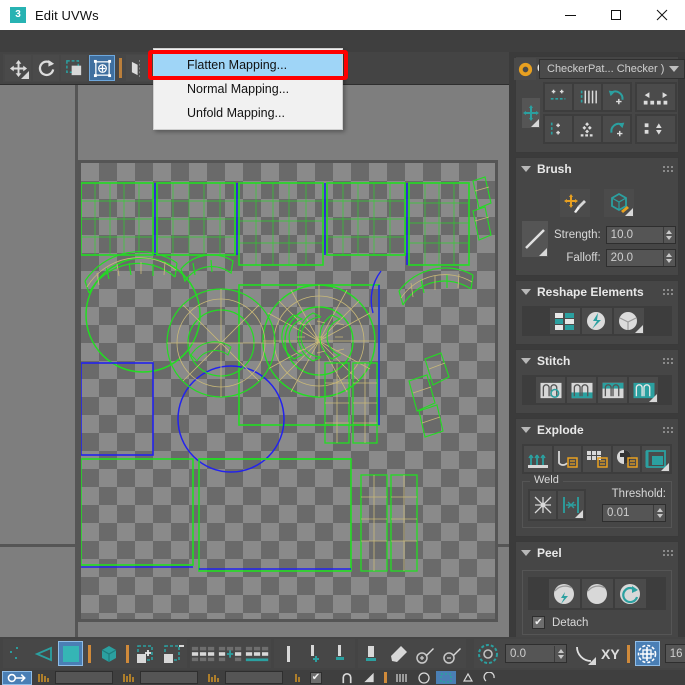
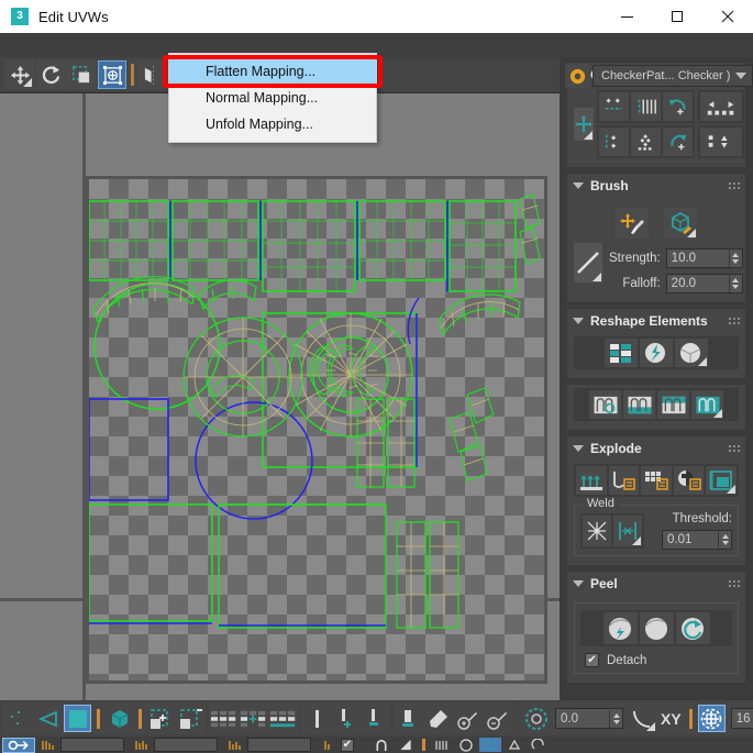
  3
  Edit UVWs
  CheckerPat... Checker )
  Brush
  Strength:
  10.0
  Falloff:
  20.0
  Reshape Elements
- Stitch
  Explode
  Weld
  Threshold:
  0.01
  Peel
  ✔
  Detach
  0.0
  XY
  16
  ✔
  Flatten Mapping...
  Normal Mapping...
  Unfold Mapping...
